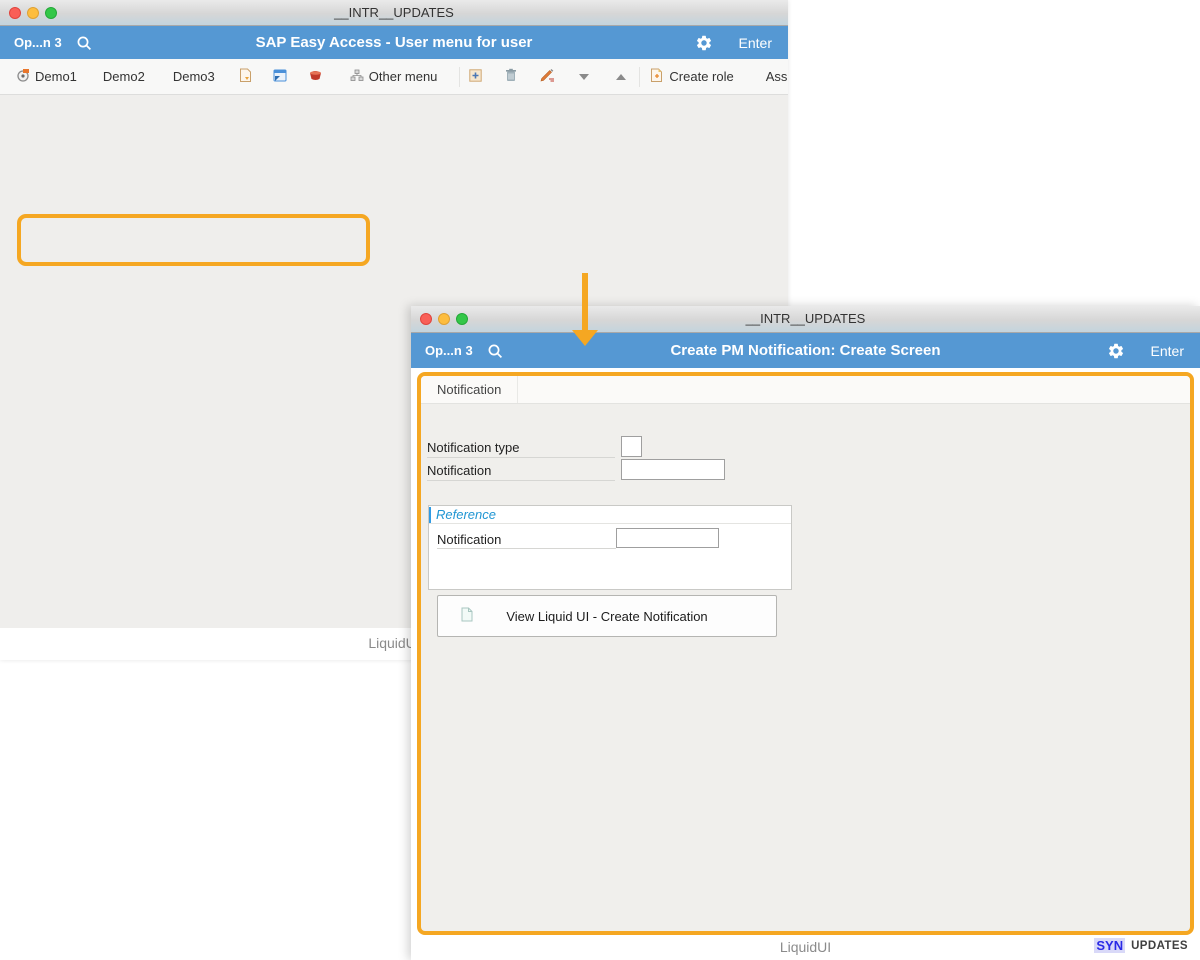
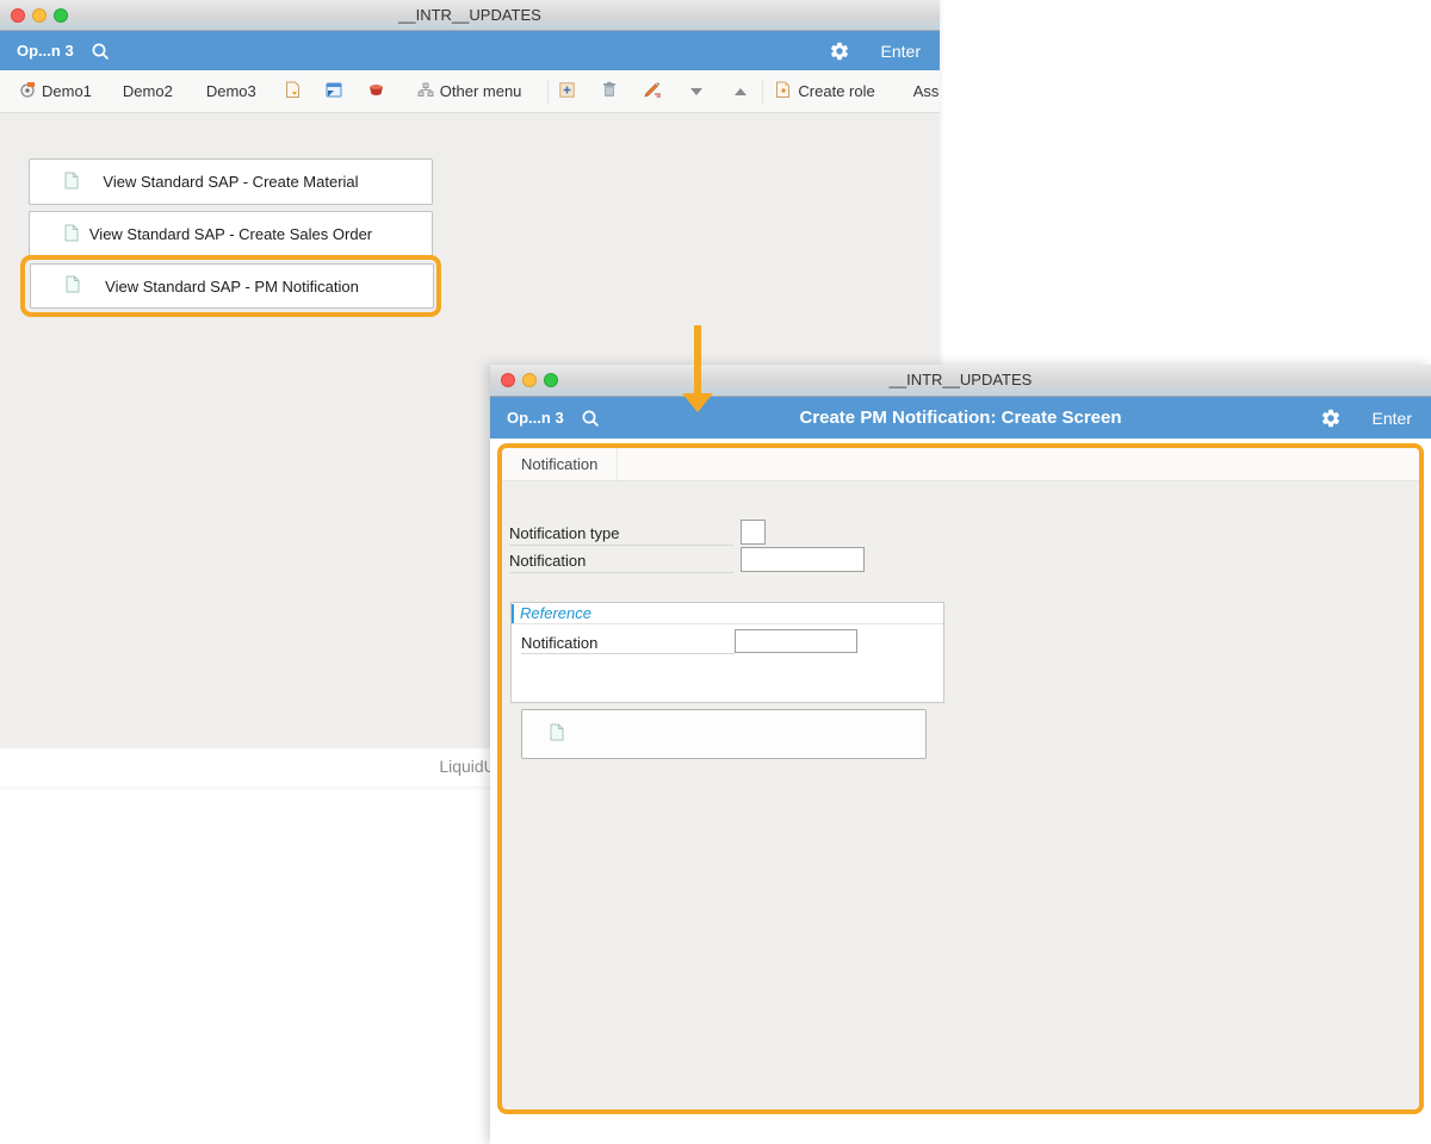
  __INTR__UPDATES
  Op...n 3
- SAP Easy Access - User menu for user
  Enter
  Demo1
  Demo2
  Demo3
  Other menu
  Create role
+ View Standard SAP - Create Material
+ View Standard SAP - Create Sales Order
+ View Standard SAP - PM Notification
  Liquid
  __INTR__UPDATES
  Op...n 3
  Create PM Notification: Create Screen
  Enter
  Notification
  Notification type
  Notification
  Reference
  Notification
- View Liquid UI - Create Notification
- LiquidUI
- SYN
- UPDATES
